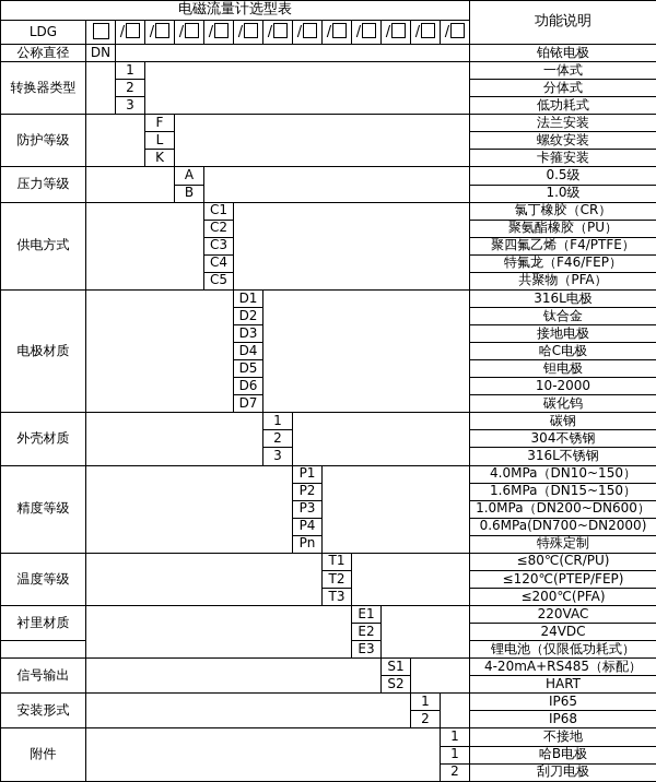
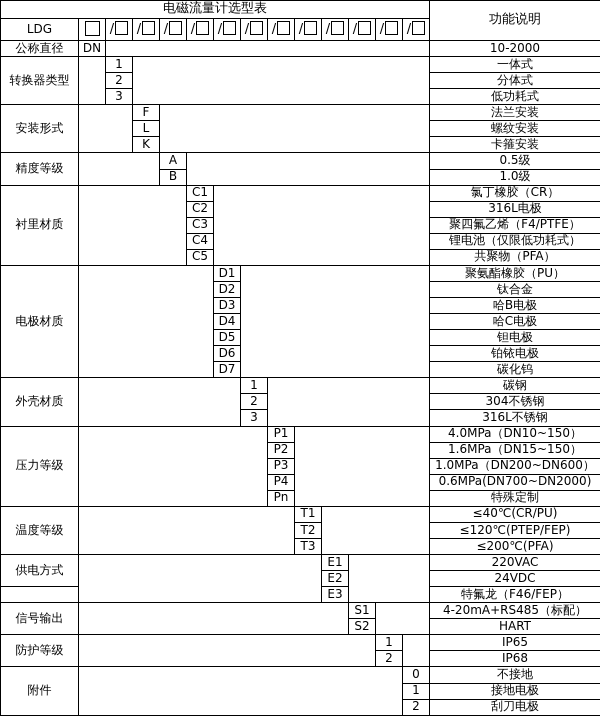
  电磁流量计选型表	功能说明
  LDG		/	/	/	/	/	/	/	/	/	/	/	/
- 公称直径	DN		铂铱电极
+ 公称直径	DN		10-2000
  转换器类型		1		一体式
  2	分体式
  3	低功耗式
- 防护等级		F		法兰安装
+ 安装形式		F		法兰安装
  L	螺纹安装
  K	卡箍安装
- 压力等级		A		0.5级
+ 精度等级		A		0.5级
  B	1.0级
- 供电方式		C1		氯丁橡胶（CR）
+ 衬里材质		C1		氯丁橡胶（CR）
- C2	聚氨酯橡胶（PU）
+ C2	316L电极
  C3	聚四氟乙烯（F4/PTFE）
- C4	特氟龙（F46/FEP）
+ C4	锂电池（仅限低功耗式）
  C5	共聚物（PFA）
- 电极材质		D1		316L电极
+ 电极材质		D1		聚氨酯橡胶（PU）
  D2	钛合金
- D3	接地电极
+ D3	哈B电极
  D4	哈C电极
  D5	钽电极
- D6	10-2000
+ D6	铂铱电极
  D7	碳化钨
  外壳材质		1		碳钢
  2	304不锈钢
  3	316L不锈钢
- 精度等级		P1		4.0MPa（DN10~150）
+ 压力等级		P1		4.0MPa（DN10~150）
  P2	1.6MPa（DN15~150）
  P3	1.0MPa（DN200~DN600）
  P4	0.6MPa(DN700~DN2000)
  Pn	特殊定制
- 温度等级		T1		≤80℃(CR/PU)
+ 温度等级		T1		≤40℃(CR/PU)
  T2	≤120℃(PTEP/FEP)
  T3	≤200℃(PFA)
- 衬里材质		E1		220VAC
+ 供电方式		E1		220VAC
  E2	24VDC
- 	E3	锂电池（仅限低功耗式）
+ 	E3	特氟龙（F46/FEP）
  信号输出		S1		4-20mA+RS485（标配）
  S2	HART
- 安装形式		1		IP65
+ 防护等级		1		IP65
  2	IP68
- 附件		1	不接地
+ 附件		0	不接地
- 1	哈B电极
+ 1	接地电极
  2	刮刀电极
